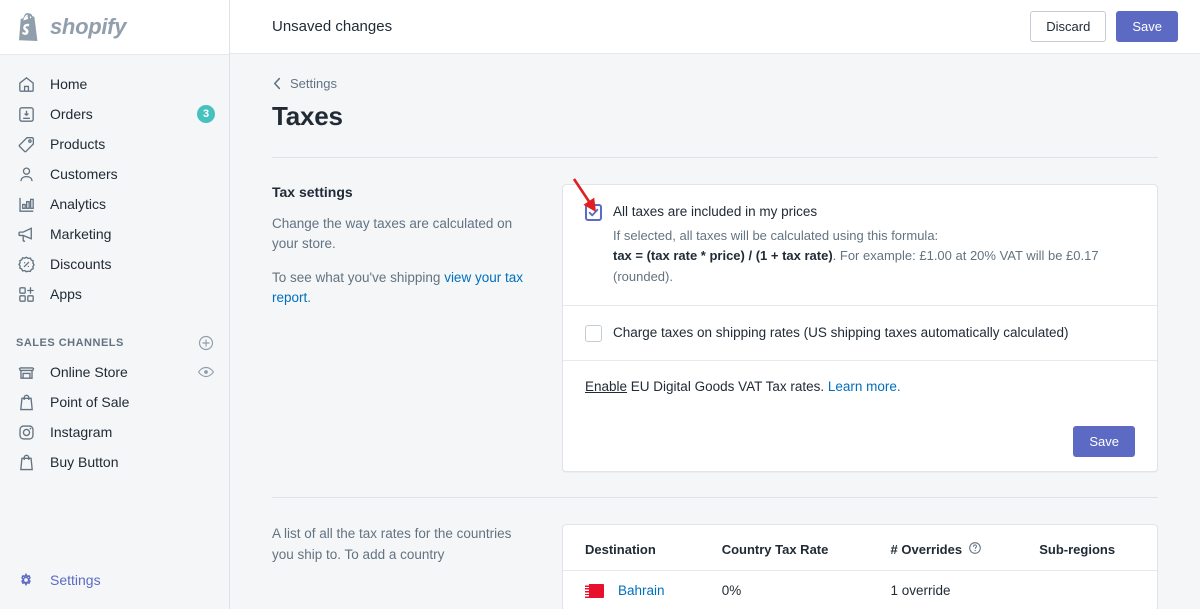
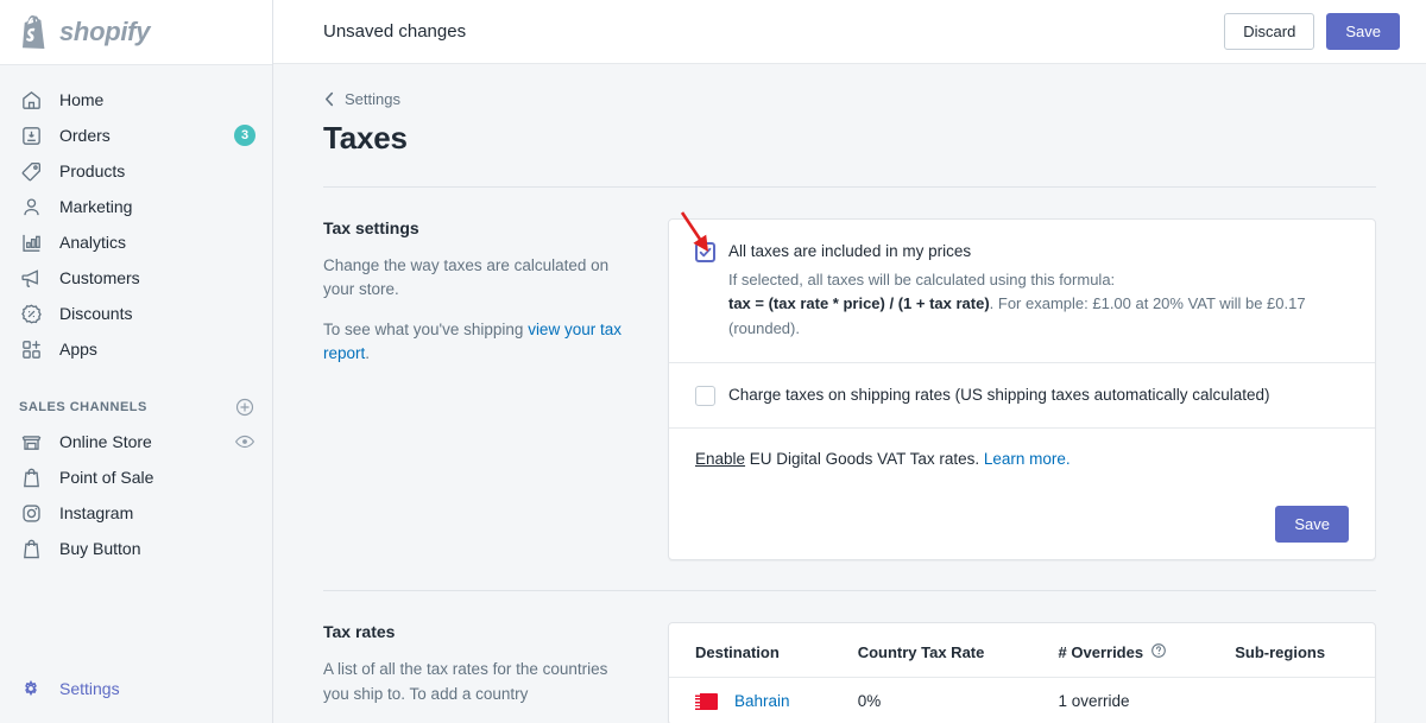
  shopify
  Home
  Orders
  3
  Products
- Customers
+ Marketing
  Analytics
- Marketing
+ Customers
  Discounts
  Apps
  SALES CHANNELS
  Online Store
  Point of Sale
  Instagram
  Buy Button
  Settings
  Unsaved changes
  Discard
  Save
  Settings
  Taxes
  Tax settings
  Change the way taxes are calculated on your store.
  To see what you've shipping view your tax report.
  All taxes are included in my prices
  If selected, all taxes will be calculated using this formula:
  tax = (tax rate * price) / (1 + tax rate). For example: £1.00 at 20% VAT will be £0.17 (rounded).
  Charge taxes on shipping rates (US shipping taxes automatically calculated)
  Enable EU Digital Goods VAT Tax rates. Learn more.
  Save
+ Tax rates
  A list of all the tax rates for the countries you ship to. To add a country
  Destination	Country Tax Rate	# Overrides	Sub-regions
  Bahrain	0%	1 override
